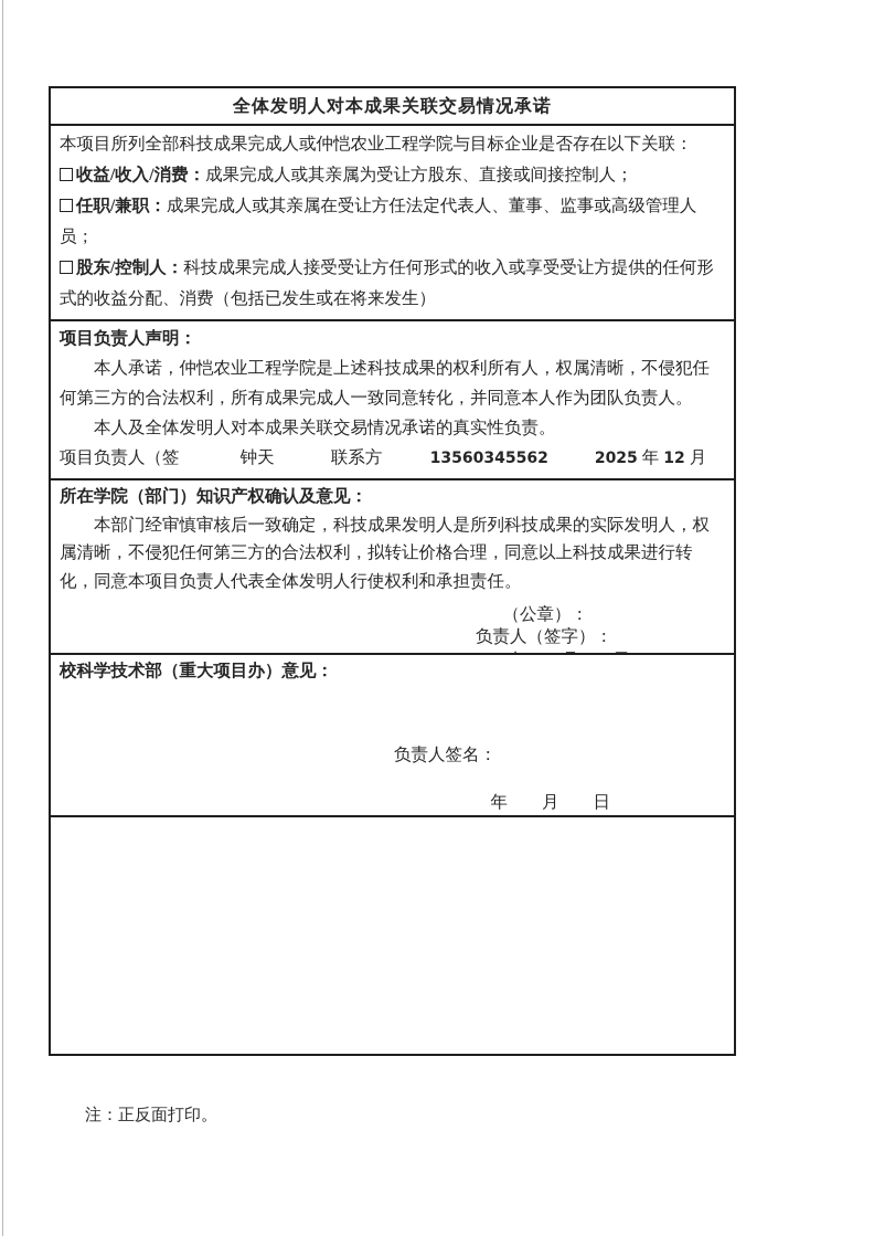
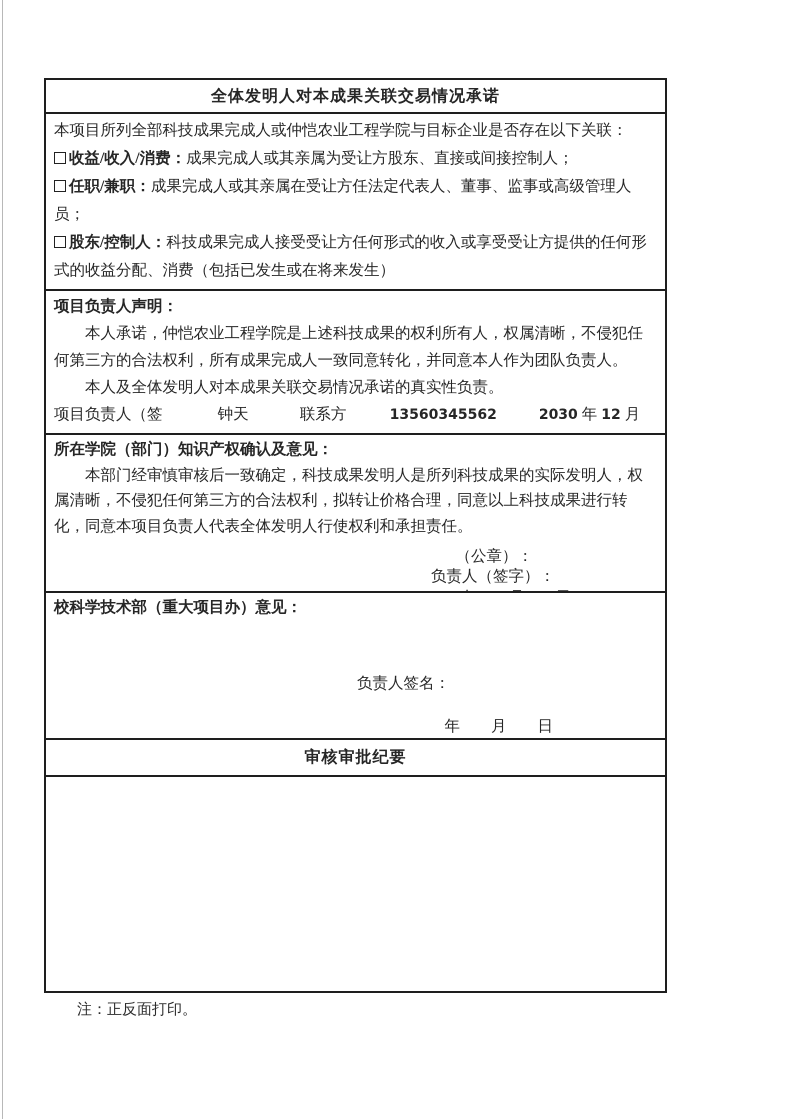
  全体发明人对本成果关联交易情况承诺
  本项目所列全部科技成果完成人或仲恺农业工程学院与目标企业是否存在以下关联：
  收益/收入/消费：成果完成人或其亲属为受让方股东、直接或间接控制人；
  任职/兼职：成果完成人或其亲属在受让方任法定代表人、董事、监事或高级管理人员；
  股东/控制人：科技成果完成人接受受让方任何形式的收入或享受受让方提供的任何形式的收益分配、消费（包括已发生或在将来发生）
  项目负责人声明：
  本人承诺，仲恺农业工程学院是上述科技成果的权利所有人，权属清晰，不侵犯任何第三方的合法权利，所有成果完成人一致同意转化，并同意本人作为团队负责人。
  本人及全体发明人对本成果关联交易情况承诺的真实性负责。
  项目负责人（签
  13560345562
- 2025 年 12 月
+ 2030 年 12 月
  所在学院（部门）知识产权确认及意见：
  本部门经审慎审核后一致确定，科技成果发明人是所列科技成果的实际发明人，权属清晰，不侵犯任何第三方的合法权利，拟转让价格合理，同意以上科技成果进行转化，同意本项目负责人代表全体发明人行使权利和承担责任。
  （公章）：
  负责人（签字）：
  校科学技术部（重大项目办）意见：
  负责人签名：
  年 月 日
+ 审核审批纪要
  注：正反面打印。
